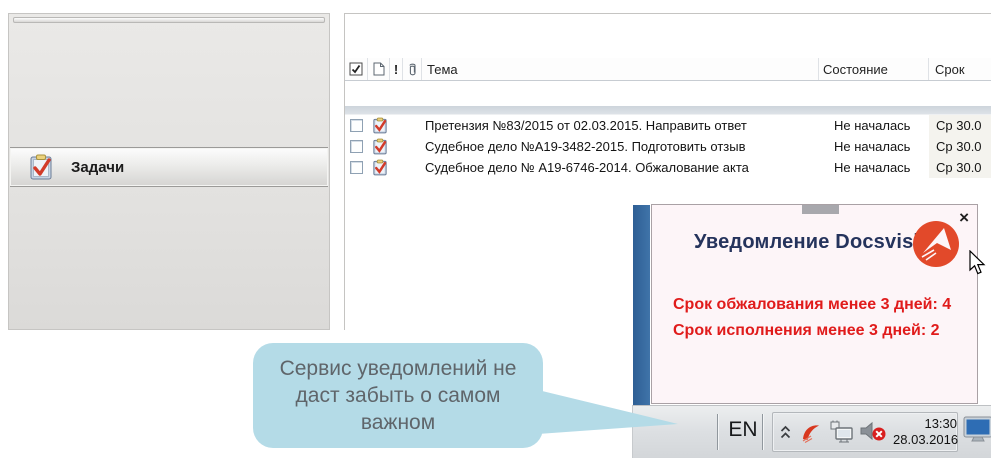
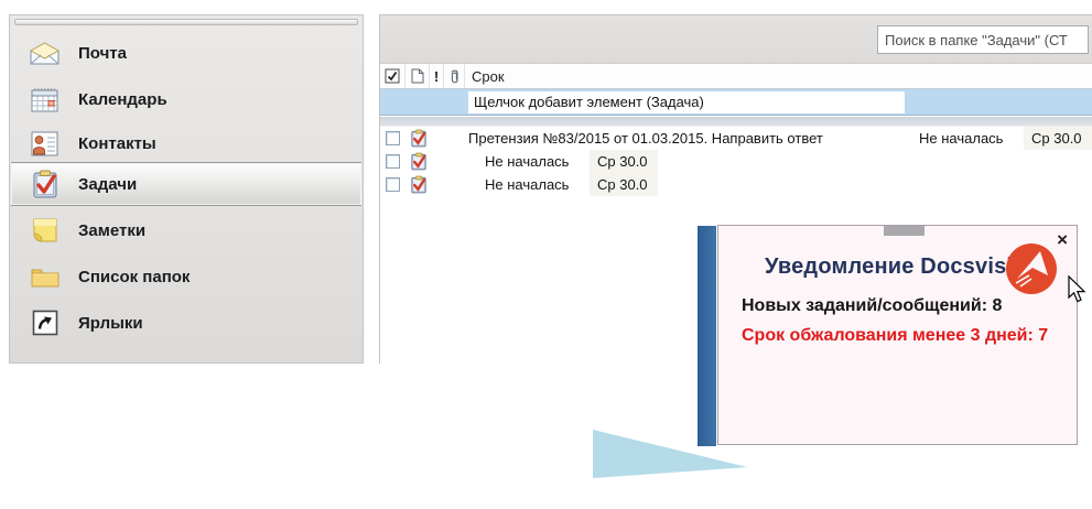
+ Почта
+ Календарь
+ Контакты
  Задачи
+ Заметки
+ Список папок
+ Ярлыки
+ Поиск в папке "Задачи" (СТ
  !
- Тема
- Состояние
  Срок
+ Щелчок добавит элемент (Задача)
- Претензия №83/2015 от 02.03.2015. Направить ответ
+ Претензия №83/2015 от 01.03.2015. Направить ответ
  Не началась
  Ср 30.0
- Судебное дело №А19-3482-2015. Подготовить отзыв
  Не началась
  Ср 30.0
- Судебное дело № А19-6746-2014. Обжалование акта
  Не началась
  Ср 30.0
  ×
  Уведомление Docsvis
+ Новых заданий/сообщений: 8
- Срок обжалования менее 3 дней: 4
+ Срок обжалования менее 3 дней: 7
- Срок исполнения менее 3 дней: 2
- EN
- 13:30
- 28.03.2016
- Сервис уведомлений не даст забыть о самом важном
